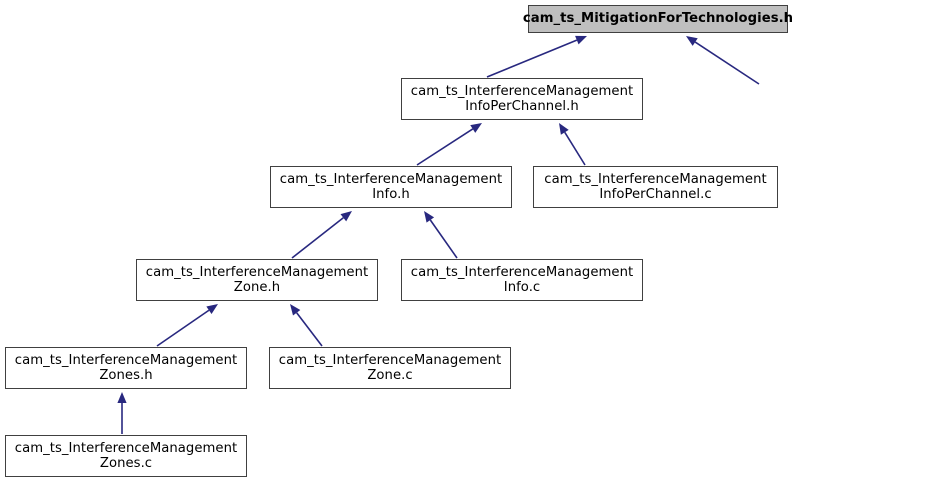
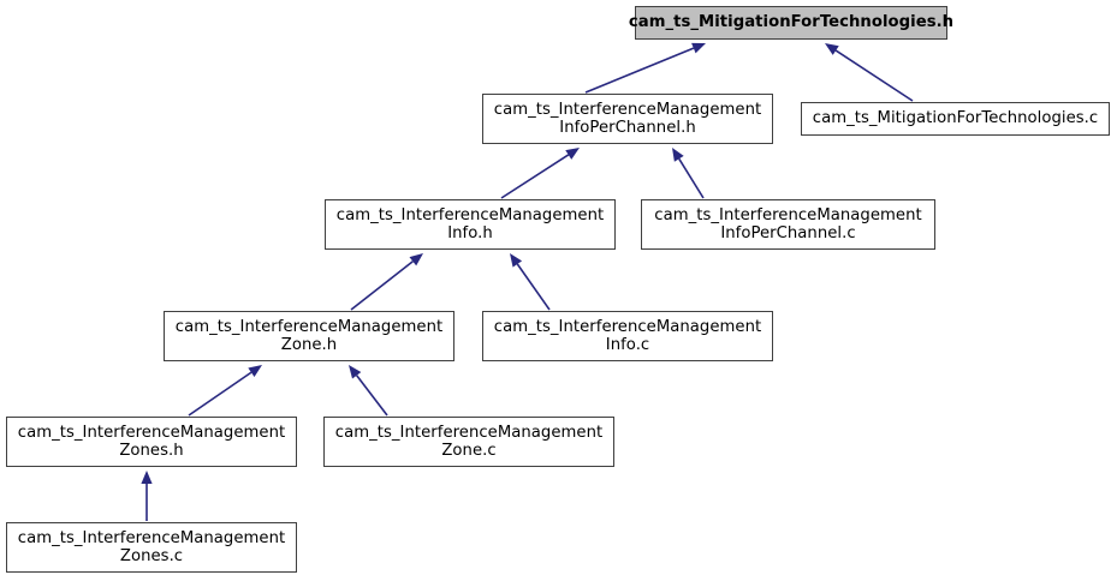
  cam_ts_MitigationForTechnologies.h
  cam_ts_InterferenceManagement
  InfoPerChannel.h
+ cam_ts_MitigationForTechnologies.c
  cam_ts_InterferenceManagement
  Info.h
  cam_ts_InterferenceManagement
  InfoPerChannel.c
  cam_ts_InterferenceManagement
  Zone.h
  cam_ts_InterferenceManagement
  Info.c
  cam_ts_InterferenceManagement
  Zones.h
  cam_ts_InterferenceManagement
  Zone.c
  cam_ts_InterferenceManagement
  Zones.c
